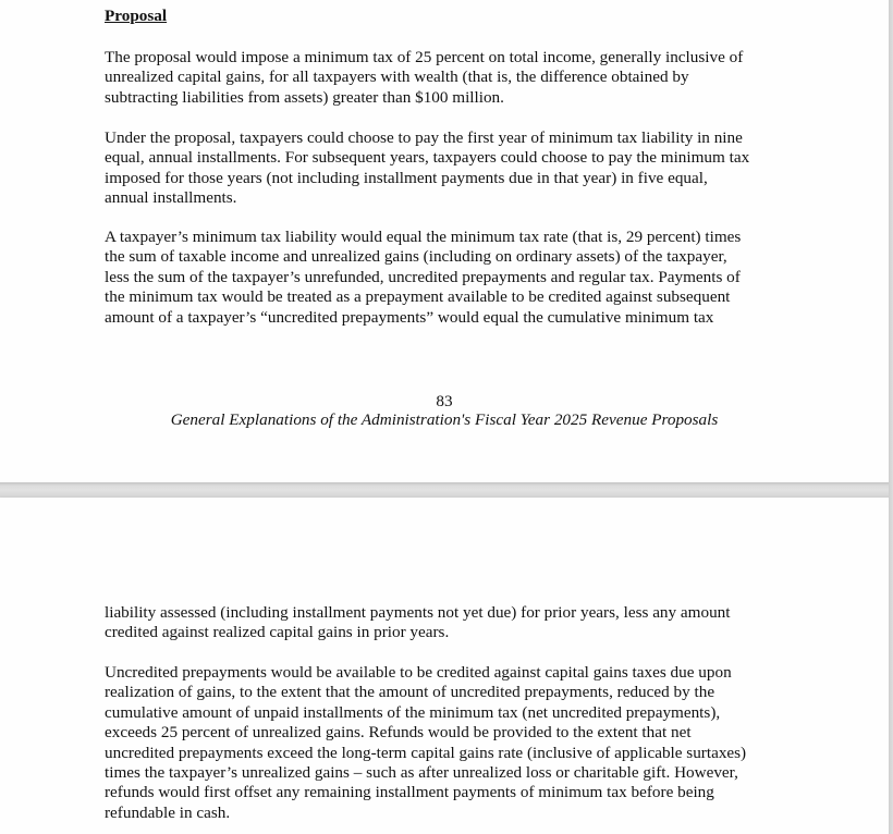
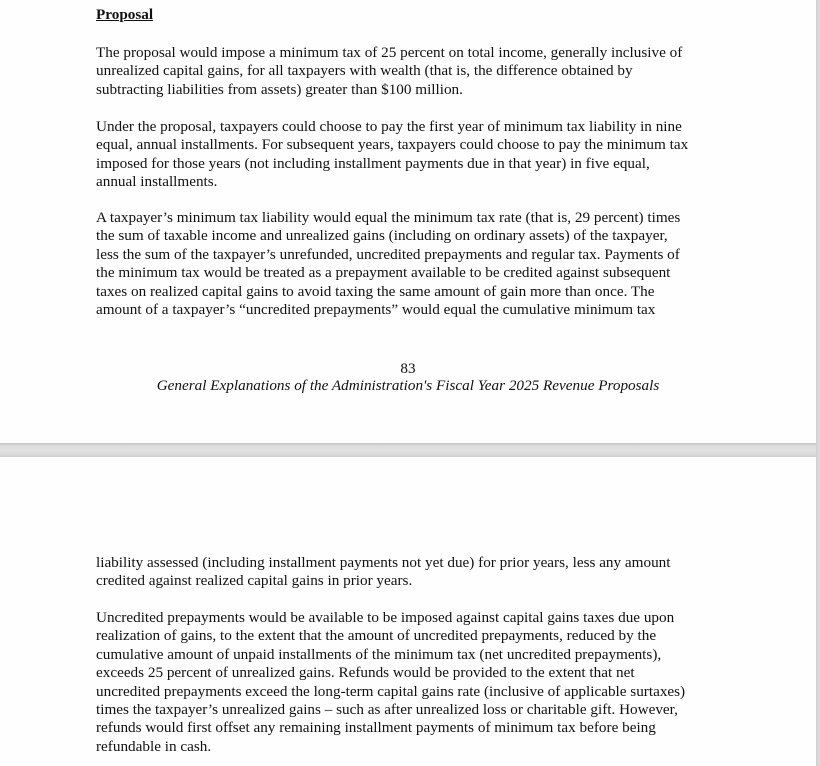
  Proposal
  The proposal would impose a minimum tax of 25 percent on total income, generally inclusive of
  unrealized capital gains, for all taxpayers with wealth (that is, the difference obtained by
  subtracting liabilities from assets) greater than $100 million.
  Under the proposal, taxpayers could choose to pay the first year of minimum tax liability in nine
  equal, annual installments. For subsequent years, taxpayers could choose to pay the minimum tax
  imposed for those years (not including installment payments due in that year) in five equal,
  annual installments.
  A taxpayer’s minimum tax liability would equal the minimum tax rate (that is, 29 percent) times
  the sum of taxable income and unrealized gains (including on ordinary assets) of the taxpayer,
  less the sum of the taxpayer’s unrefunded, uncredited prepayments and regular tax. Payments of
  the minimum tax would be treated as a prepayment available to be credited against subsequent
+ taxes on realized capital gains to avoid taxing the same amount of gain more than once. The
  amount of a taxpayer’s “uncredited prepayments” would equal the cumulative minimum tax
  83
  General Explanations of the Administration's Fiscal Year 2025 Revenue Proposals
  liability assessed (including installment payments not yet due) for prior years, less any amount
  credited against realized capital gains in prior years.
- Uncredited prepayments would be available to be credited against capital gains taxes due upon
+ Uncredited prepayments would be available to be imposed against capital gains taxes due upon
  realization of gains, to the extent that the amount of uncredited prepayments, reduced by the
  cumulative amount of unpaid installments of the minimum tax (net uncredited prepayments),
  exceeds 25 percent of unrealized gains. Refunds would be provided to the extent that net
  uncredited prepayments exceed the long-term capital gains rate (inclusive of applicable surtaxes)
  times the taxpayer’s unrealized gains – such as after unrealized loss or charitable gift. However,
  refunds would first offset any remaining installment payments of minimum tax before being
  refundable in cash.
